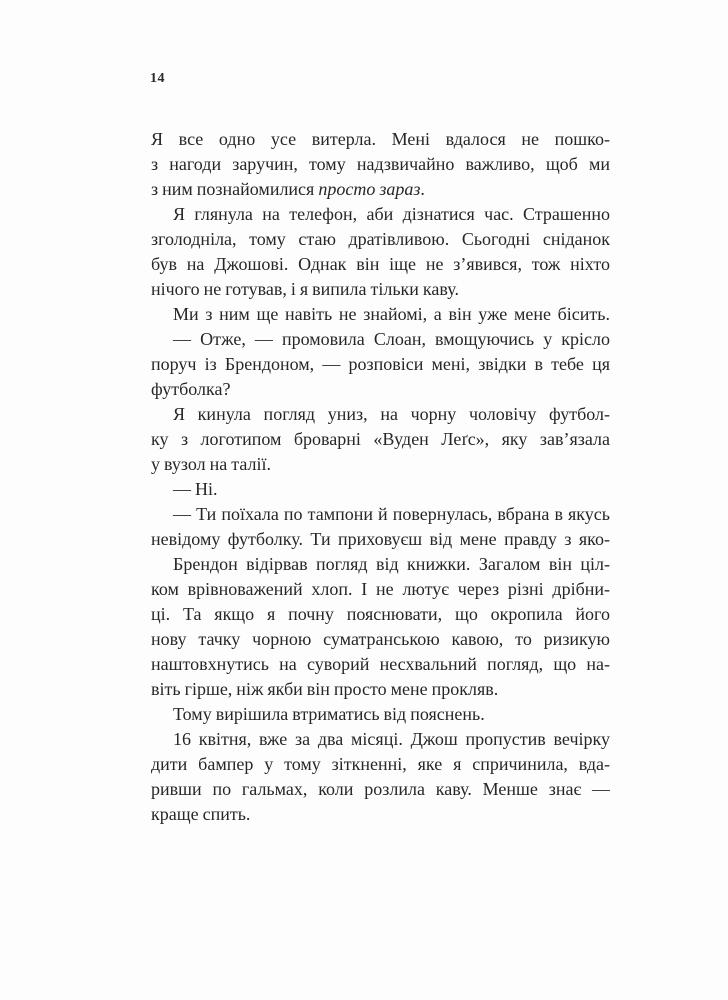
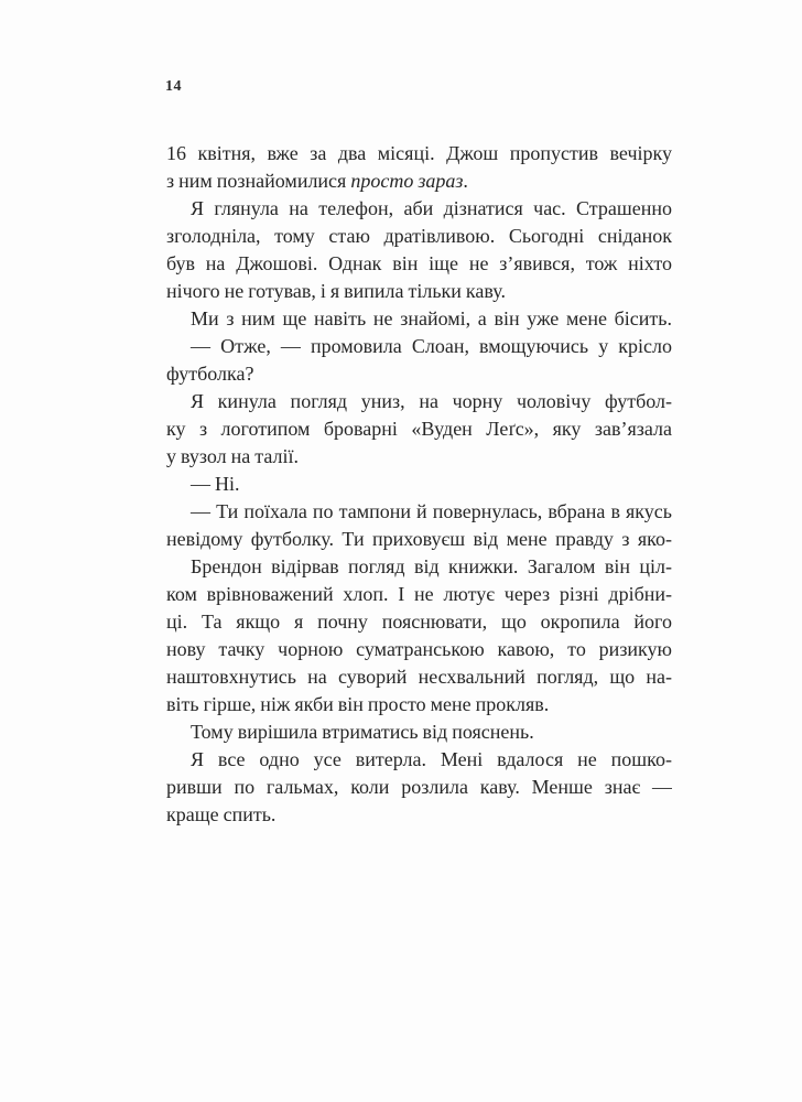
  14
- Я все одно усе витерла. Мені вдалося не пошко-
+ 16 квітня, вже за два місяці. Джош пропустив вечірку
- з нагоди заручин, тому надзвичайно важливо, щоб ми
  з ним познайомилися просто зараз.
  Я глянула на телефон, аби дізнатися час. Страшенно
  зголодніла, тому стаю дратівливою. Сьогодні сніданок
  був на Джошові. Однак він іще не з’явився, тож ніхто
  нічого не готував, і я випила тільки каву.
  Ми з ним ще навіть не знайомі, а він уже мене бісить.
  — Отже, — промовила Слоан, вмощуючись у крісло
- поруч із Брендоном, — розповіси мені, звідки в тебе ця
  футболка?
  Я кинула погляд униз, на чорну чоловічу футбол-
  ку з логотипом броварні «Вуден Леґс», яку зав’язала
  у вузол на талії.
  — Ні.
  — Ти поїхала по тампони й повернулась, вбрана в якусь
  невідому футболку. Ти приховуєш від мене правду з яко-
  Брендон відірвав погляд від книжки. Загалом він ціл-
  ком врівноважений хлоп. І не лютує через різні дрібни-
  ці. Та якщо я почну пояснювати, що окропила його
  нову тачку чорною суматранською кавою, то ризикую
  наштовхнутись на суворий несхвальний погляд, що на-
  віть гірше, ніж якби він просто мене прокляв.
  Тому вирішила втриматись від пояснень.
- 16 квітня, вже за два місяці. Джош пропустив вечірку
+ Я все одно усе витерла. Мені вдалося не пошко-
- дити бампер у тому зіткненні, яке я спричинила, вда-
  ривши по гальмах, коли розлила каву. Менше знає —
  краще спить.
